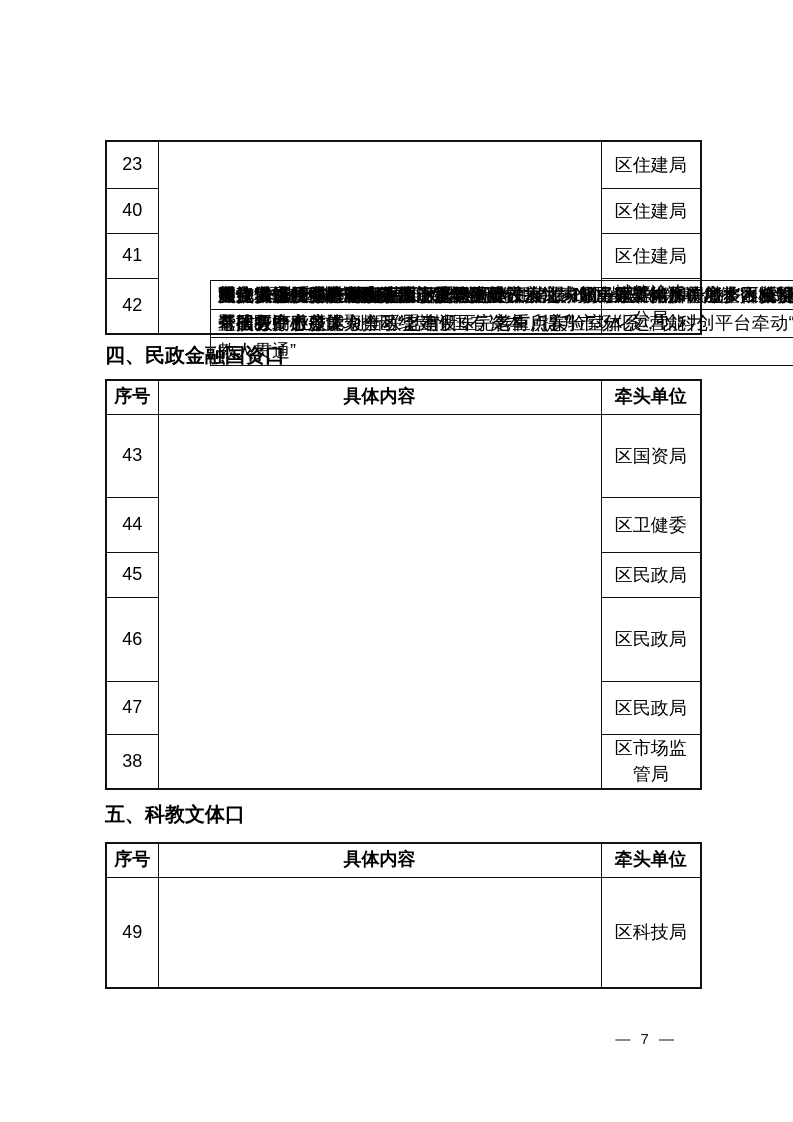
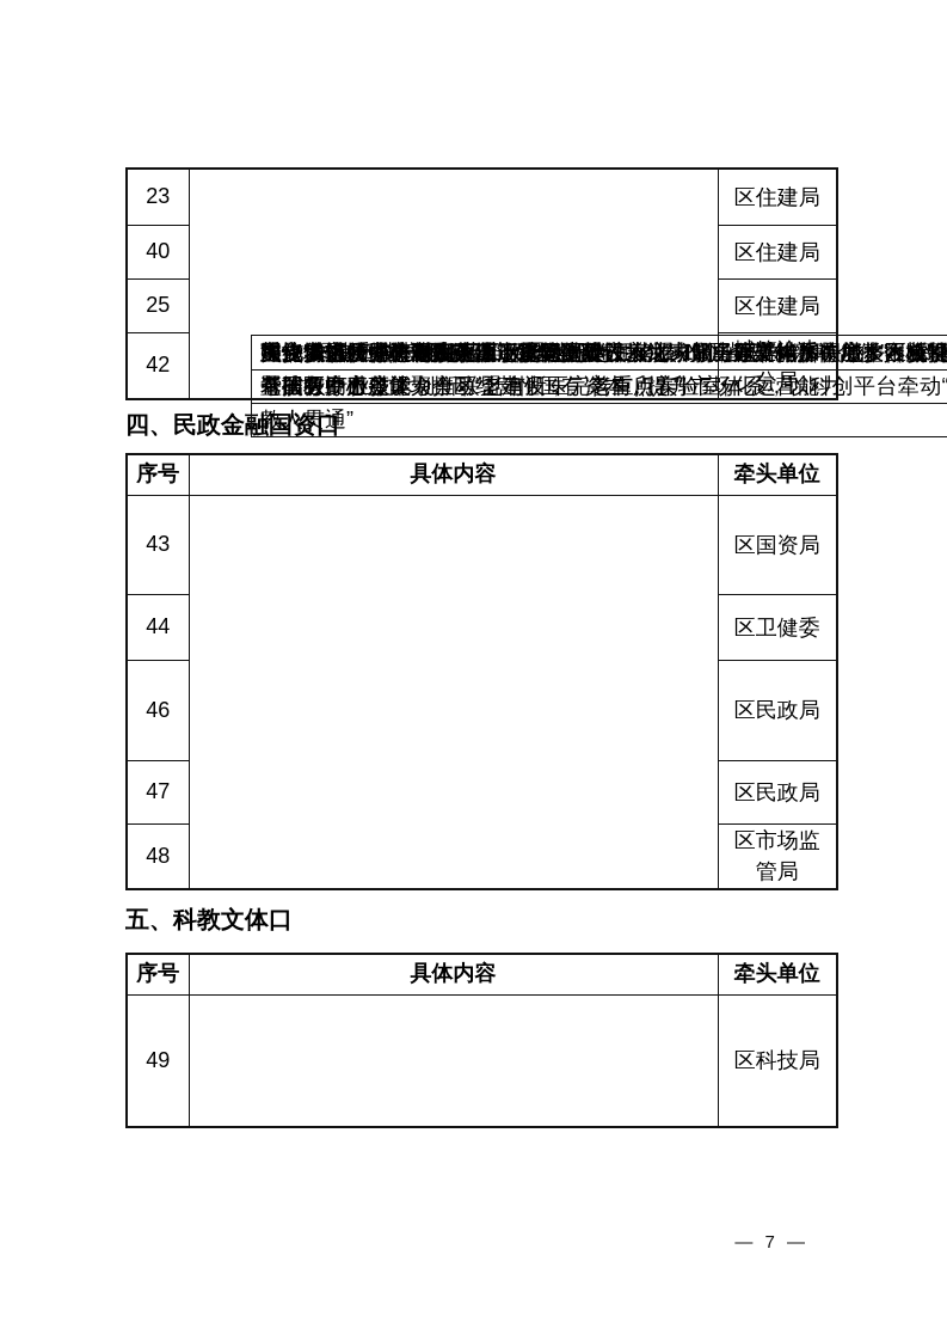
  23	加快集镇及周边村庄生活污水管网建设			区住建局
  40	重点实施城中村雨污分流改造			区住建局
- 41	实施仙来、罗坊污水处理厂提标升级			区住建局
+ 25	实施仙来、罗坊污水处理厂提标升级			区住建局
  42	加快城市管理体制改革，下沉街道补齐执法力量，建立指挥调度长效机制			城管渝水分局
  四、民政金融国资口
  序号	具体内容	牵头单位
  43	建立以区投控集团和区工数投公司为主的“2+N”国企架构，有序整合乡镇置国有资产，集聚全区经营性国有资本，提升市场化运营能力			区国资局
  44	加快罗坊镇中心卫生院搬迁扩建，建设水北、鹄山医养结合中心，不断提基础医疗服务能力			区卫健委
- 45	新建 6 个“钢城红·睦邻中心”			区民政局
  46	深化乡镇公办敬老院改革，巩固提升颐养之家服务水平，加快城乡区域性老服务中心建设，推动“老有所医、老有所养”			区民政局
  47	实施“弱有所扶”关爱行动，健全社会救助领域分层分类体系，加大困难群帮扶救助力度			区民政局
- 38	强化“一业一查一码”跨部门综合监管			区市场监管局
+ 48	强化“一业一查一码”跨部门综合监管			区市场监管局
  五、科教文体口
  序号	具体内容	牵头单位
  49	围绕 5 条重点产业链精准部署创新链，建强 1 个省级“创新联合体”，深化 个省级产业技术创新联盟建设，完善重点实验室体系，以科创平台牵动“教人贯通”			区科技局
  — 7 —
